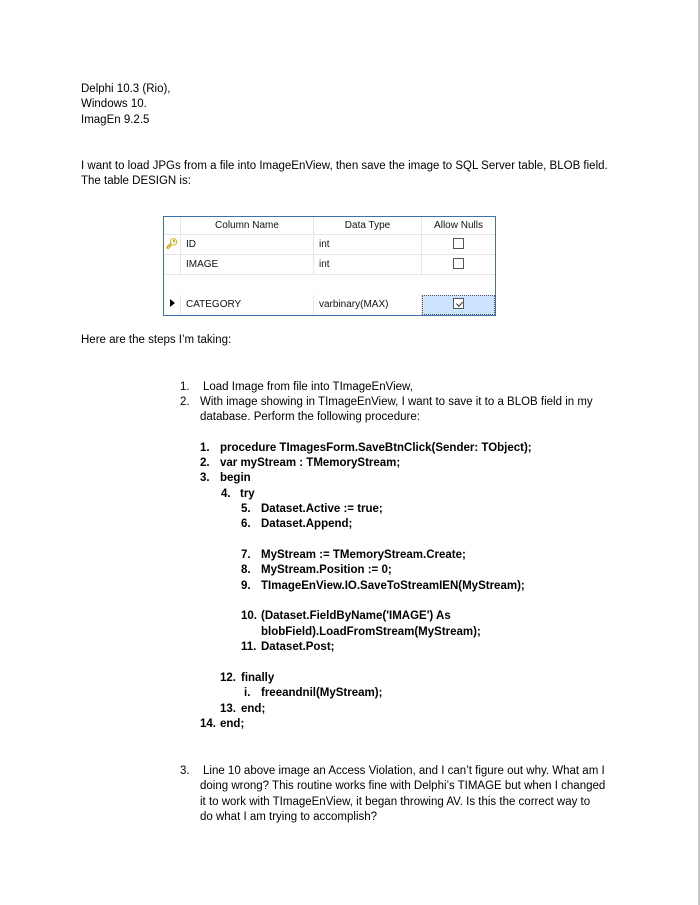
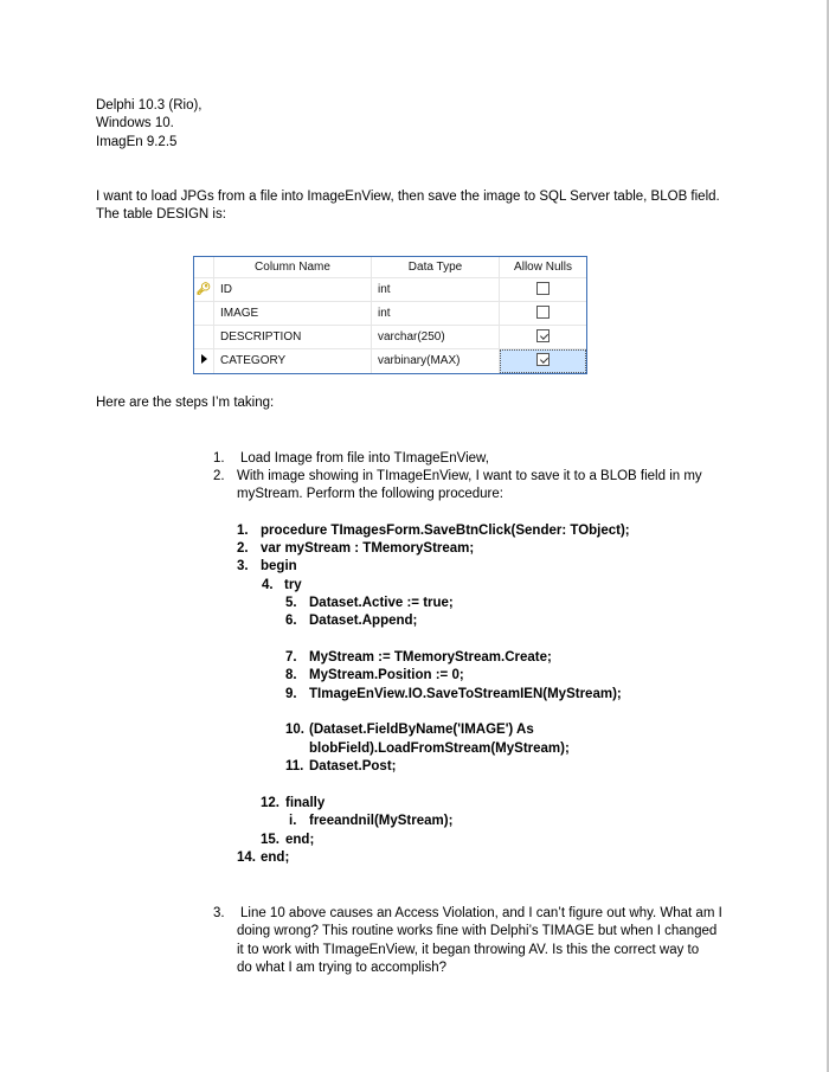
  Delphi 10.3 (Rio),
  Windows 10.
  ImagEn 9.2.5
  I want to load JPGs from a file into ImageEnView, then save the image to SQL Server table, BLOB field.
  The table DESIGN is:
  Column Name
  Data Type
  Allow Nulls
  🔑︎
  ID
  int
  IMAGE
  int
+ DESCRIPTION
+ varchar(250)
  CATEGORY
  varbinary(MAX)
  Here are the steps I’m taking:
  1.
  Load Image from file into TImageEnView,
  2.
  With image showing in TImageEnView, I want to save it to a BLOB field in my
- database. Perform the following procedure:
+ myStream. Perform the following procedure:
  1.
  procedure TImagesForm.SaveBtnClick(Sender: TObject);
  2.
  var myStream : TMemoryStream;
  3.
  begin
  4.
  try
  5.
  Dataset.Active := true;
  6.
  Dataset.Append;
  7.
  MyStream := TMemoryStream.Create;
  8.
  MyStream.Position := 0;
  9.
  TImageEnView.IO.SaveToStreamIEN(MyStream);
  10.
  (Dataset.FieldByName('IMAGE') As
  blobField).LoadFromStream(MyStream);
  11.
  Dataset.Post;
  12.
  finally
  i.
  freeandnil(MyStream);
- 13.
+ 15.
  end;
  14.
  end;
  3.
- Line 10 above image an Access Violation, and I can’t figure out why. What am I
+ Line 10 above causes an Access Violation, and I can’t figure out why. What am I
  doing wrong? This routine works fine with Delphi’s TIMAGE but when I changed
  it to work with TImageEnView, it began throwing AV. Is this the correct way to
  do what I am trying to accomplish?
